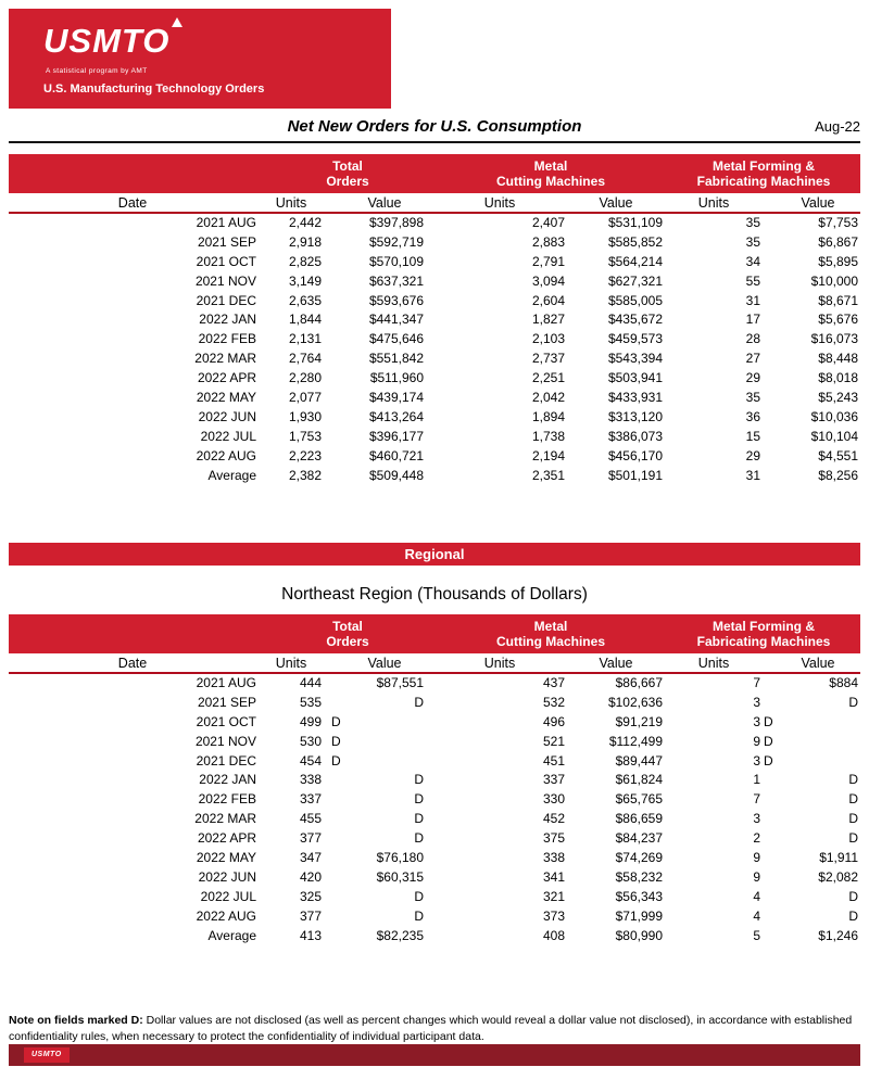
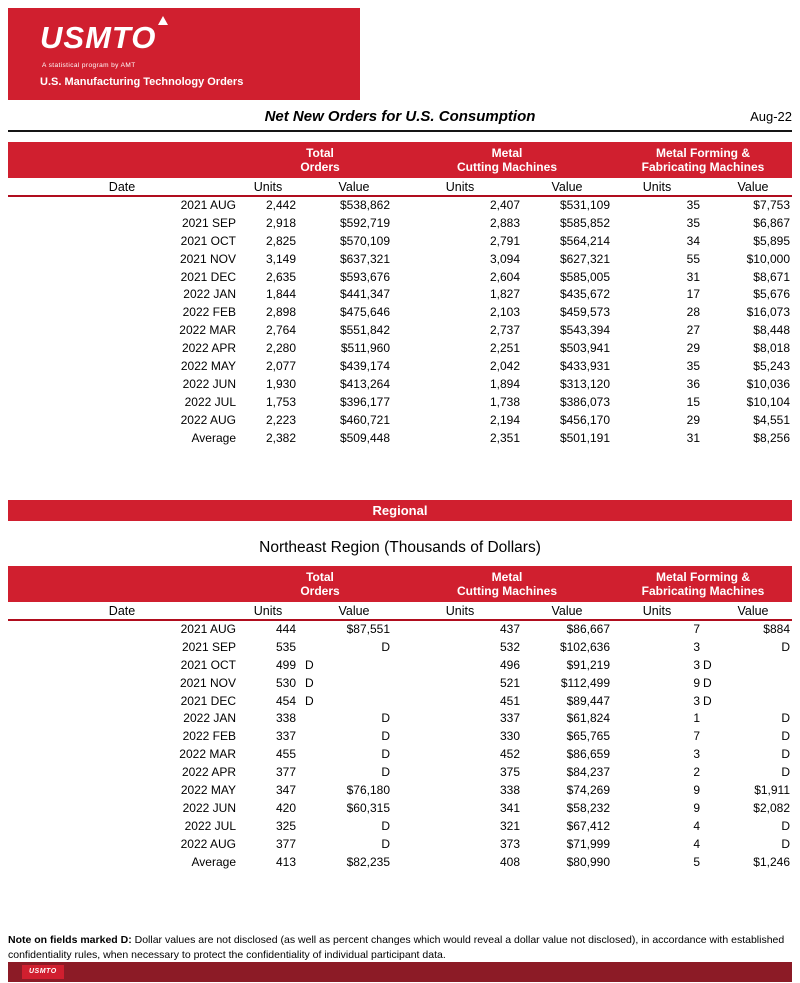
  USMTO
  U.S. Manufacturing Technology Orders
  Net New Orders for U.S. Consumption
  Aug-22
  Total
  Orders
  Metal
  Cutting Machines
  Metal Forming &
  Fabricating Machines
  Date
  Units
  Value
  Units
  Value
  Units
  Value
  2021 AUG
  2,442
- $397,898
+ $538,862
  2,407
  $531,109
  35
  $7,753
  2021 SEP
  2,918
  $592,719
  2,883
  $585,852
  35
  $6,867
  2021 OCT
  2,825
  $570,109
  2,791
  $564,214
  34
  $5,895
  2021 NOV
  3,149
  $637,321
  3,094
  $627,321
  55
  $10,000
  2021 DEC
  2,635
  $593,676
  2,604
  $585,005
  31
  $8,671
  2022 JAN
  1,844
  $441,347
  1,827
  $435,672
  17
  $5,676
  2022 FEB
- 2,131
+ 2,898
  $475,646
  2,103
  $459,573
  28
  $16,073
  2022 MAR
  2,764
  $551,842
  2,737
  $543,394
  27
  $8,448
  2022 APR
  2,280
  $511,960
  2,251
  $503,941
  29
  $8,018
  2022 MAY
  2,077
  $439,174
  2,042
  $433,931
  35
  $5,243
  2022 JUN
  1,930
  $413,264
  1,894
  $313,120
  36
  $10,036
  2022 JUL
  1,753
  $396,177
  1,738
  $386,073
  15
  $10,104
  2022 AUG
  2,223
  $460,721
  2,194
  $456,170
  29
  $4,551
  Average
  2,382
  $509,448
  2,351
  $501,191
  31
  $8,256
  Regional
  Northeast Region (Thousands of Dollars)
  Total
  Orders
  Metal
  Cutting Machines
  Metal Forming &
  Fabricating Machines
  Date
  Units
  Value
  Units
  Value
  Units
  Value
  2021 AUG
  444
  $87,551
  437
  $86,667
  7
  $884
  2021 SEP
  535
  D
  532
  $102,636
  3
  D
  2021 OCT
  499
  D
  496
  $91,219
  3
  D
  2021 NOV
  530
  D
  521
  $112,499
  9
  D
  2021 DEC
  454
  D
  451
  $89,447
  3
  D
  2022 JAN
  338
  D
  337
  $61,824
  1
  D
  2022 FEB
  337
  D
  330
  $65,765
  7
  D
  2022 MAR
  455
  D
  452
  $86,659
  3
  D
  2022 APR
  377
  D
  375
  $84,237
  2
  D
  2022 MAY
  347
  $76,180
  338
  $74,269
  9
  $1,911
  2022 JUN
  420
  $60,315
  341
  $58,232
  9
  $2,082
  2022 JUL
  325
  D
  321
- $56,343
+ $67,412
  4
  D
  2022 AUG
  377
  D
  373
  $71,999
  4
  D
  Average
  413
  $82,235
  408
  $80,990
  5
  $1,246
  Note on fields marked D: Dollar values are not disclosed (as well as percent changes which would reveal a dollar value not disclosed), in accordance with established confidentiality rules, when necessary to protect the confidentiality of individual participant data.
